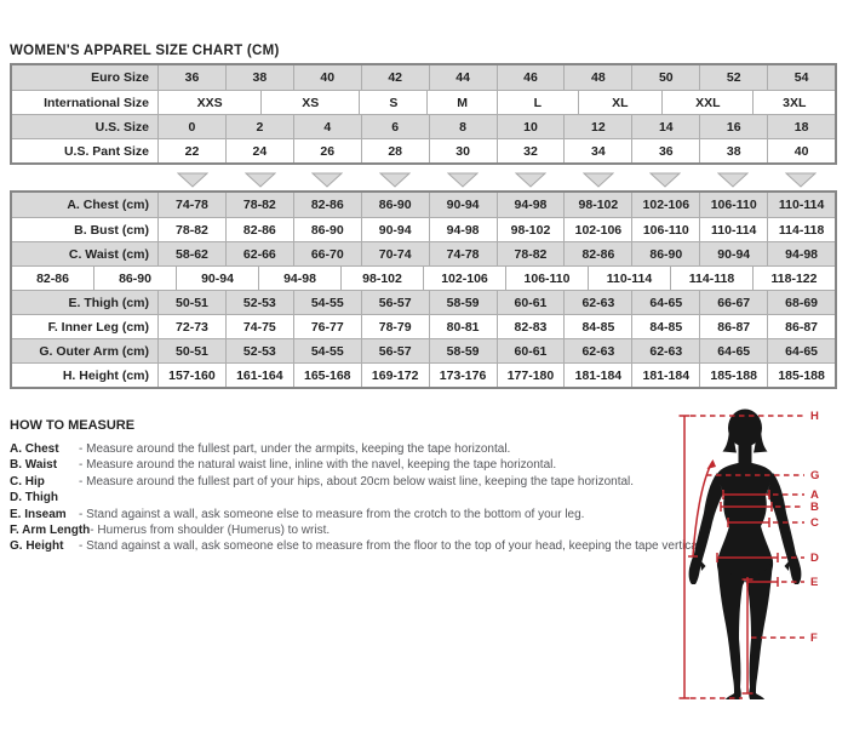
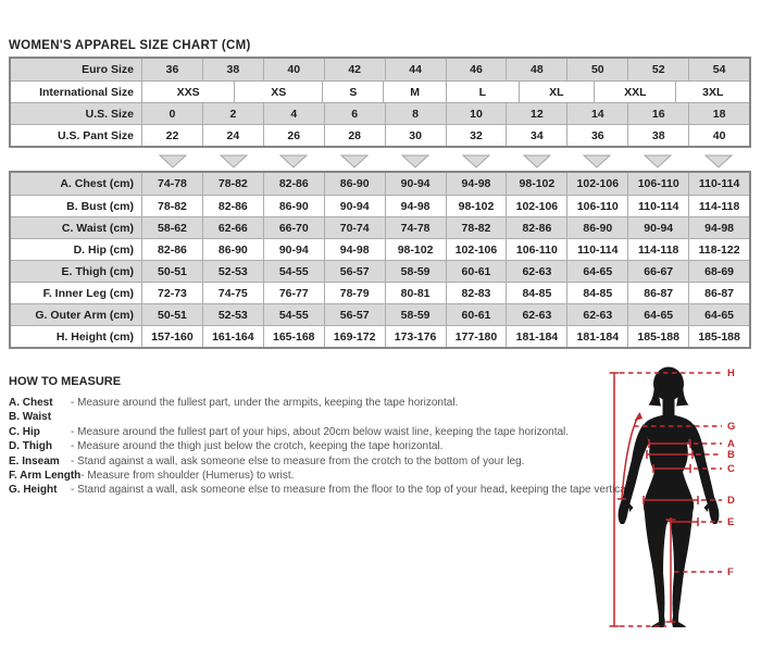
  WOMEN'S APPAREL SIZE CHART (CM)
  Euro Size
  36
  38
  40
  42
  44
  46
  48
  50
  52
  54
  International Size
  XXS
  XS
  S
  M
  L
  XL
  XXL
  3XL
  U.S. Size
  0
  2
  4
  6
  8
  10
  12
  14
  16
  18
  U.S. Pant Size
  22
  24
  26
  28
  30
  32
  34
  36
  38
  40
  A. Chest (cm)
  74-78
  78-82
  82-86
  86-90
  90-94
  94-98
  98-102
  102-106
  106-110
  110-114
  B. Bust (cm)
  78-82
  82-86
  86-90
  90-94
  94-98
  98-102
  102-106
  106-110
  110-114
  114-118
  C. Waist (cm)
  58-62
  62-66
  66-70
  70-74
  74-78
  78-82
  82-86
  86-90
  90-94
  94-98
+ D. Hip (cm)
  82-86
  86-90
  90-94
  94-98
  98-102
  102-106
  106-110
  110-114
  114-118
  118-122
  E. Thigh (cm)
  50-51
  52-53
  54-55
  56-57
  58-59
  60-61
  62-63
  64-65
  66-67
  68-69
  F. Inner Leg (cm)
  72-73
  74-75
  76-77
  78-79
  80-81
  82-83
  84-85
  84-85
  86-87
  86-87
  G. Outer Arm (cm)
  50-51
  52-53
  54-55
  56-57
  58-59
  60-61
  62-63
  62-63
  64-65
  64-65
  H. Height (cm)
  157-160
  161-164
  165-168
  169-172
  173-176
  177-180
  181-184
  181-184
  185-188
  185-188
  HOW TO MEASURE
  A. Chest
  - Measure around the fullest part, under the armpits, keeping the tape horizontal.
  B. Waist
- - Measure around the natural waist line, inline with the navel, keeping the tape horizontal.
  C. Hip
  - Measure around the fullest part of your hips, about 20cm below waist line, keeping the tape horizontal.
  D. Thigh
+ - Measure around the thigh just below the crotch, keeping the tape horizontal.
  E. Inseam
  - Stand against a wall, ask someone else to measure from the crotch to the bottom of your leg.
  F. Arm Length
- - Humerus from shoulder (Humerus) to wrist.
+ - Measure from shoulder (Humerus) to wrist.
  G. Height
  - Stand against a wall, ask someone else to measure from the floor to the top of your head, keeping the tape vertic
  H
  G
  A
  B
  C
  D
  E
  F
